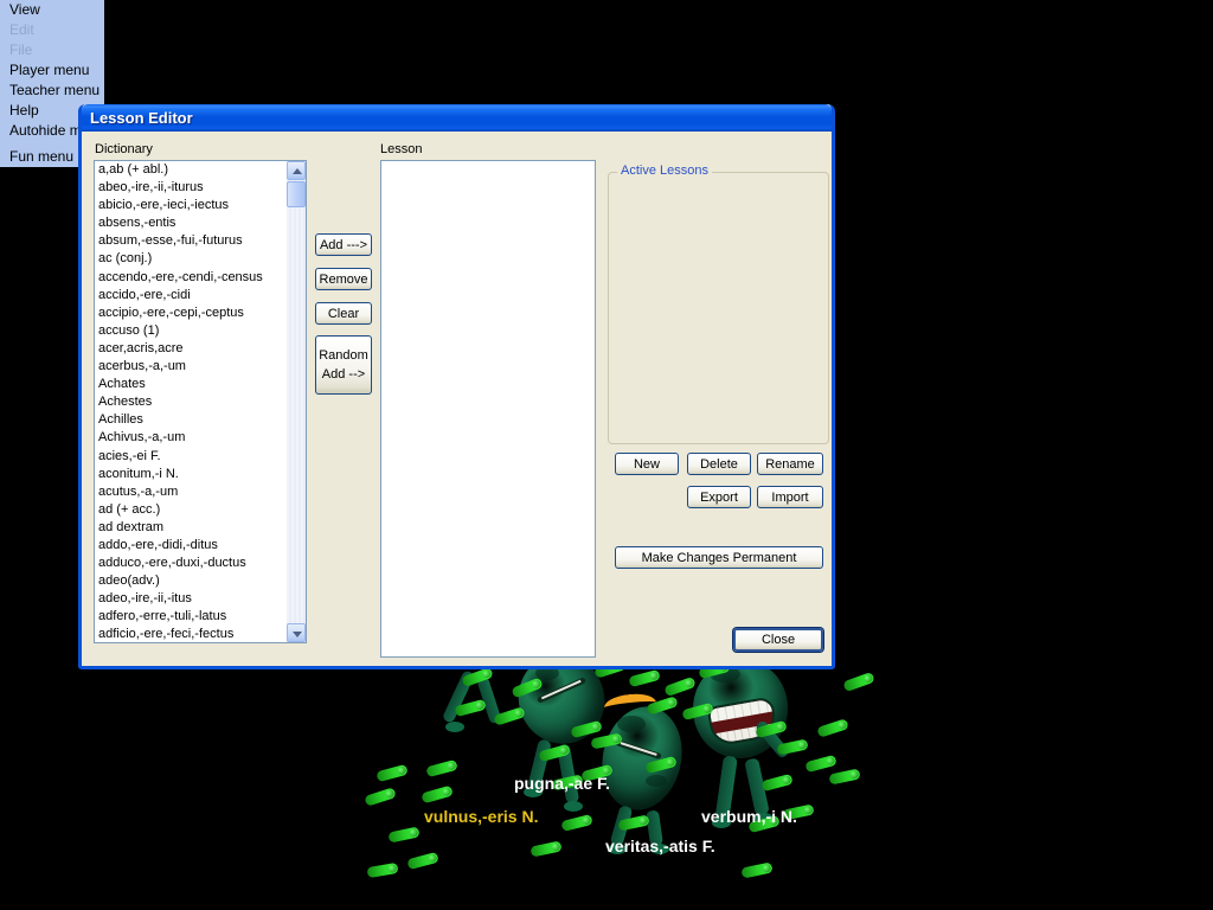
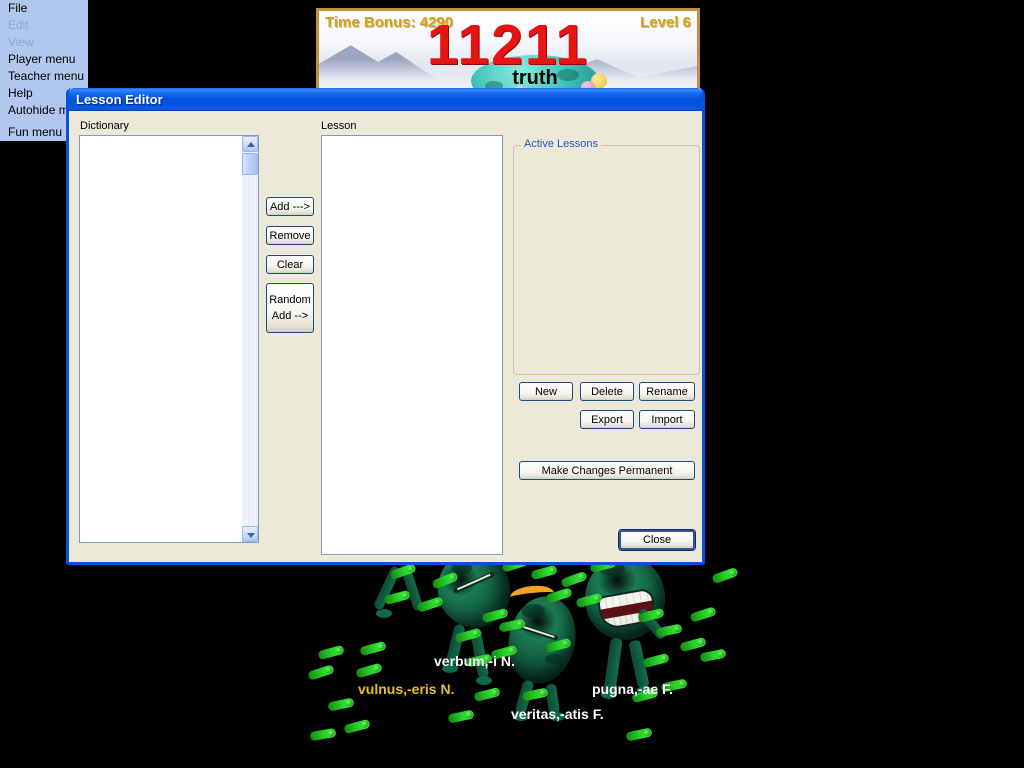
- pugna,-ae F.
+ verbum,-i N.
  vulnus,-eris N.
- verbum,-i N.
+ pugna,-ae F.
  veritas,-atis F.
- View
+ File
  Edit
- File
+ View
  Player menu
  Teacher menu
  Help
  Autohide m
  Fun menu
+ truth
+ Time Bonus: 4290
+ Level 6
+ 11211
  Lesson Editor
  Dictionary
- a,ab (+ abl.)
- abeo,-ire,-ii,-iturus
- abicio,-ere,-ieci,-iectus
- absens,-entis
- absum,-esse,-fui,-futurus
- ac (conj.)
- accendo,-ere,-cendi,-census
- accido,-ere,-cidi
- accipio,-ere,-cepi,-ceptus
- accuso (1)
- acer,acris,acre
- acerbus,-a,-um
- Achates
- Achestes
- Achilles
- Achivus,-a,-um
- acies,-ei F.
- aconitum,-i N.
- acutus,-a,-um
- ad (+ acc.)
- ad dextram
- addo,-ere,-didi,-ditus
- adduco,-ere,-duxi,-ductus
- adeo(adv.)
- adeo,-ire,-ii,-itus
- adfero,-erre,-tuli,-latus
- adficio,-ere,-feci,-fectus
  Add --->
  Remove
  Clear
  Random
  Add -->
  Lesson
  Active Lessons
  New
  Delete
  Rename
  Export
  Import
  Make Changes Permanent
  Close
